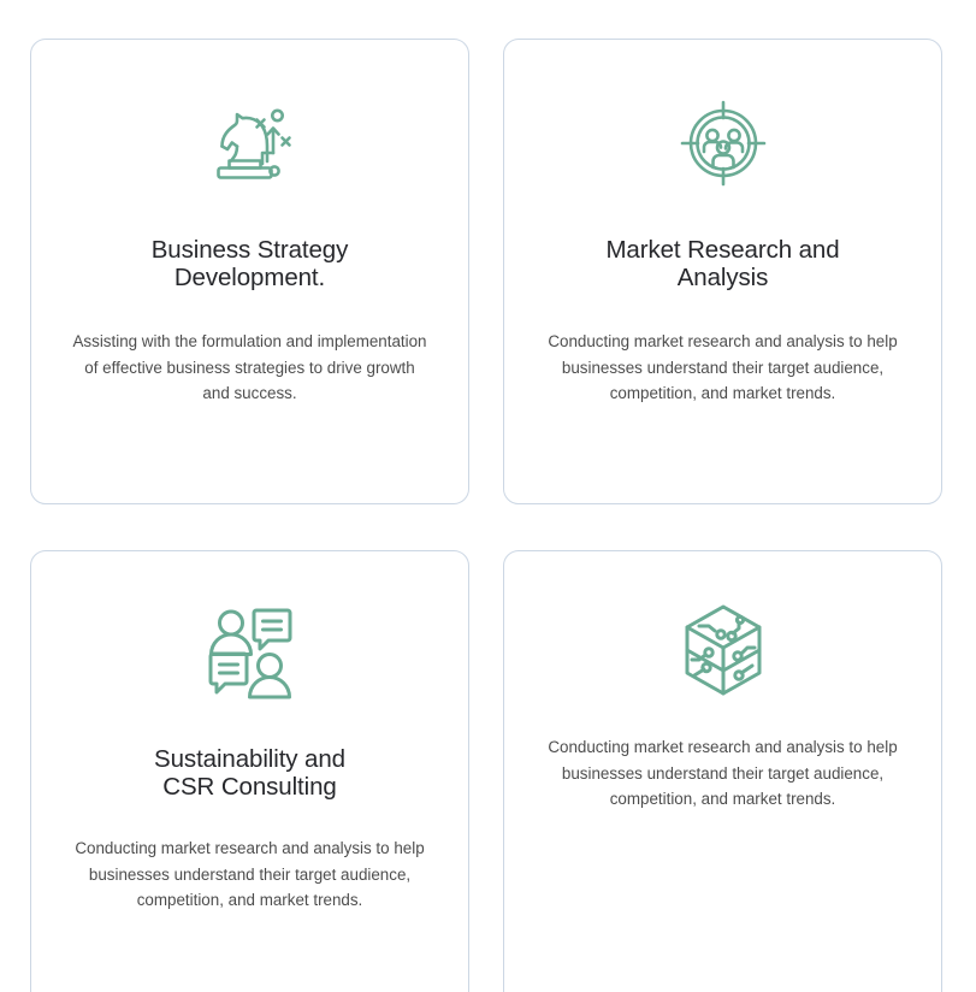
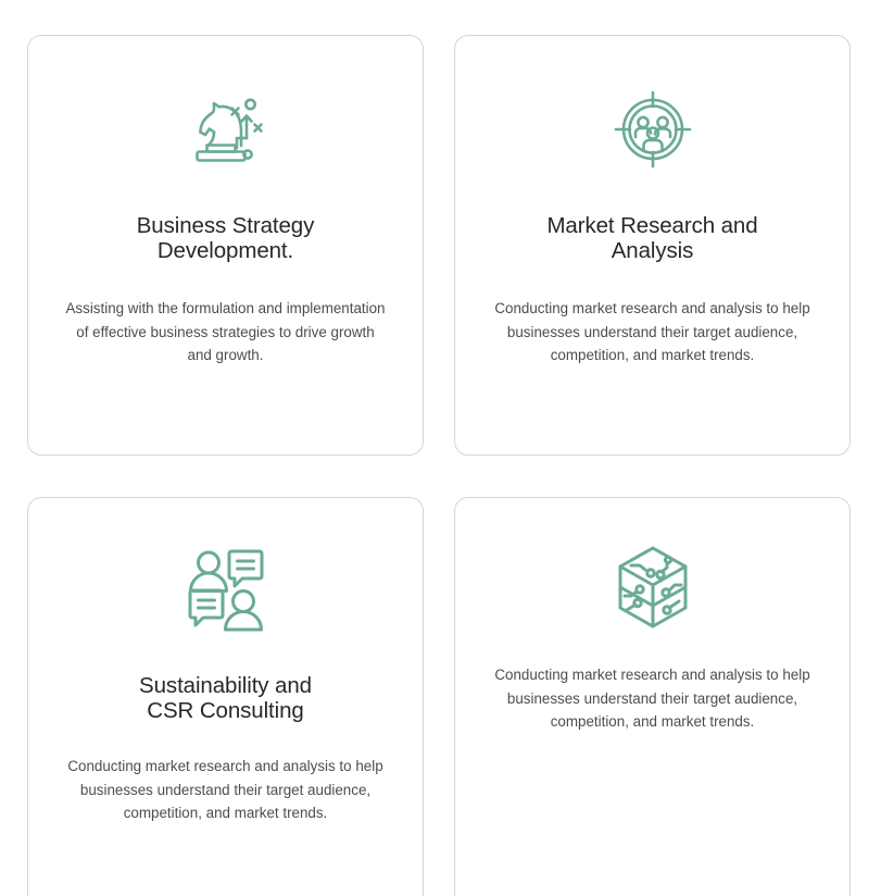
  Business Strategy
  Development.
- Assisting with the formulation and implementation of effective business strategies to drive growth and success.
+ Assisting with the formulation and implementation of effective business strategies to drive growth and growth.
  Market Research and
  Analysis
  Conducting market research and analysis to help businesses understand their target audience, competition, and market trends.
  Sustainability and
  CSR Consulting
  Conducting market research and analysis to help businesses understand their target audience, competition, and market trends.
  Conducting market research and analysis to help businesses understand their target audience, competition, and market trends.
